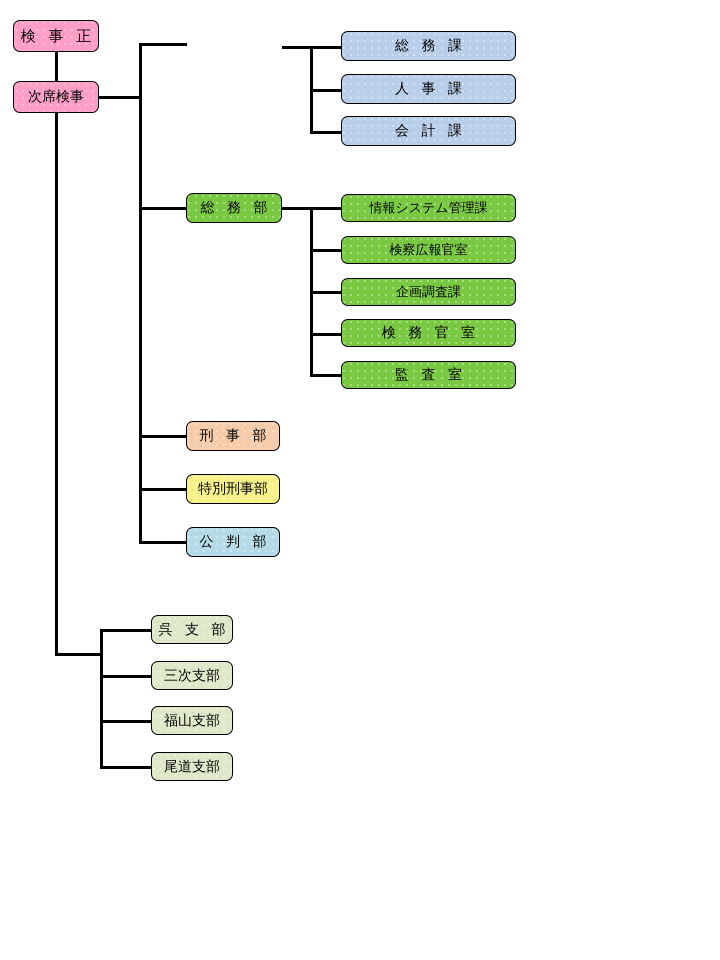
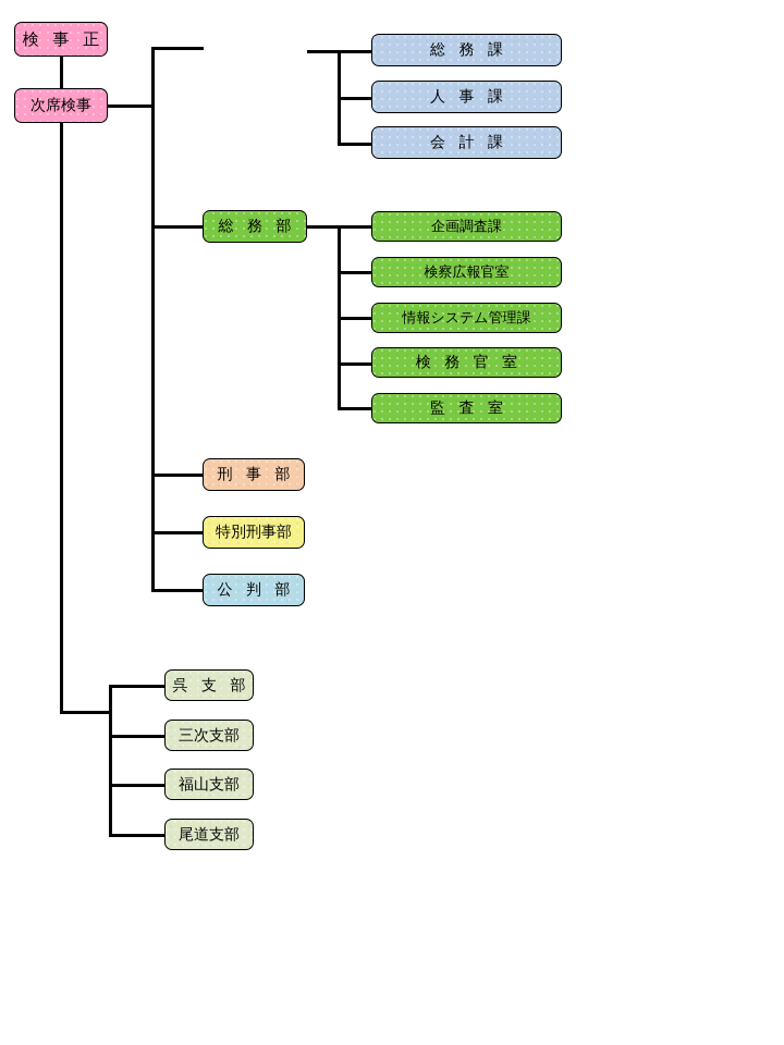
  検 事 正
  次席検事
  総 務 課
  人 事 課
  会 計 課
  総 務 部
- 情報システム管理課
+ 企画調査課
  検察広報官室
- 企画調査課
+ 情報システム管理課
  検 務 官 室
  監 査 室
  刑 事 部
  特別刑事部
  公 判 部
  呉 支 部
  三次支部
  福山支部
  尾道支部
